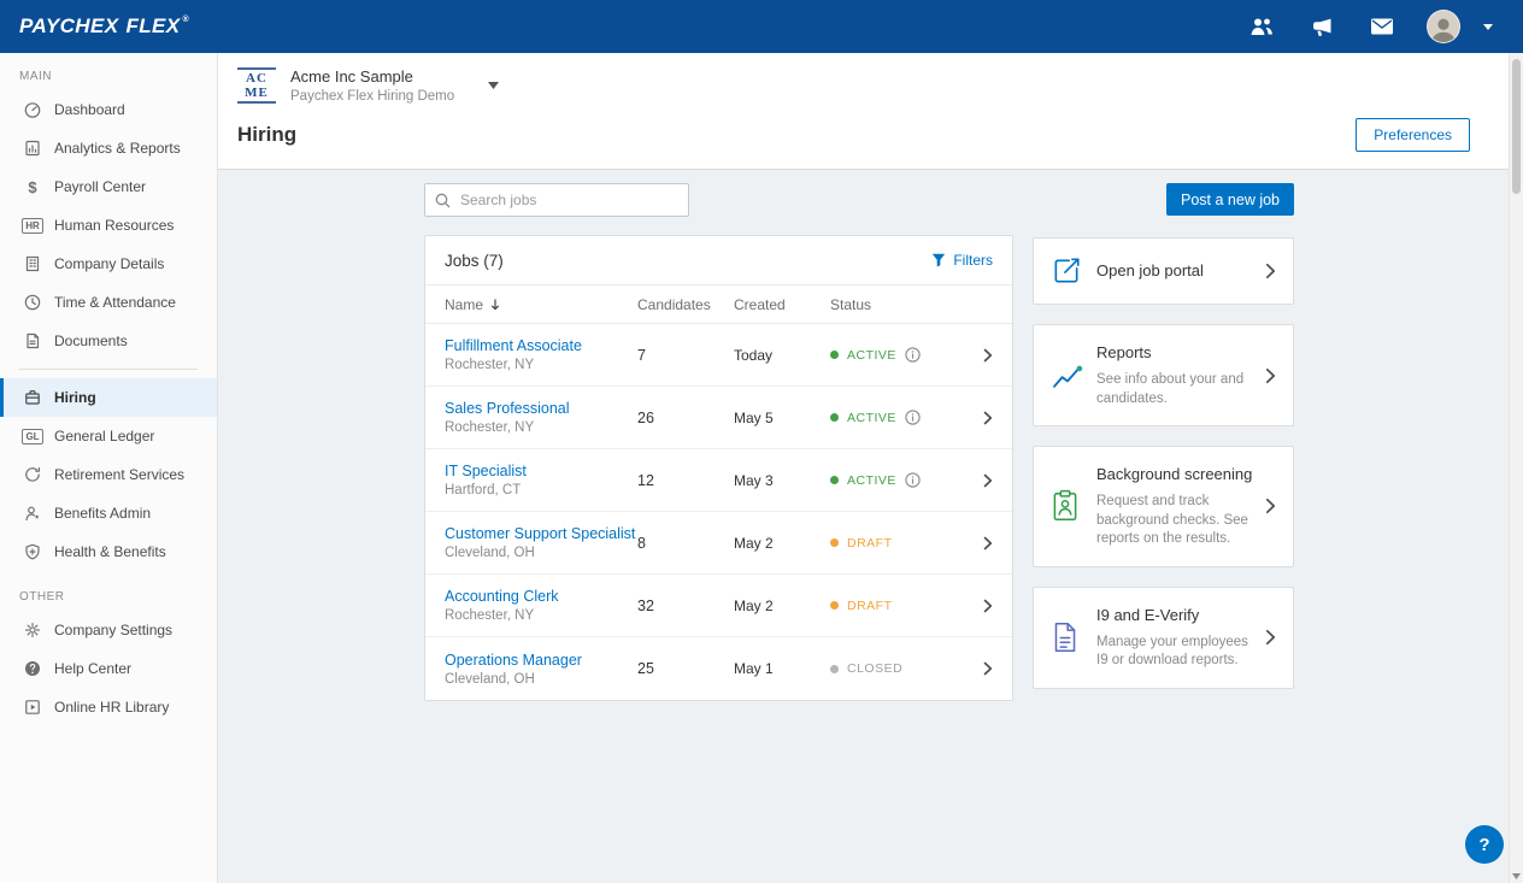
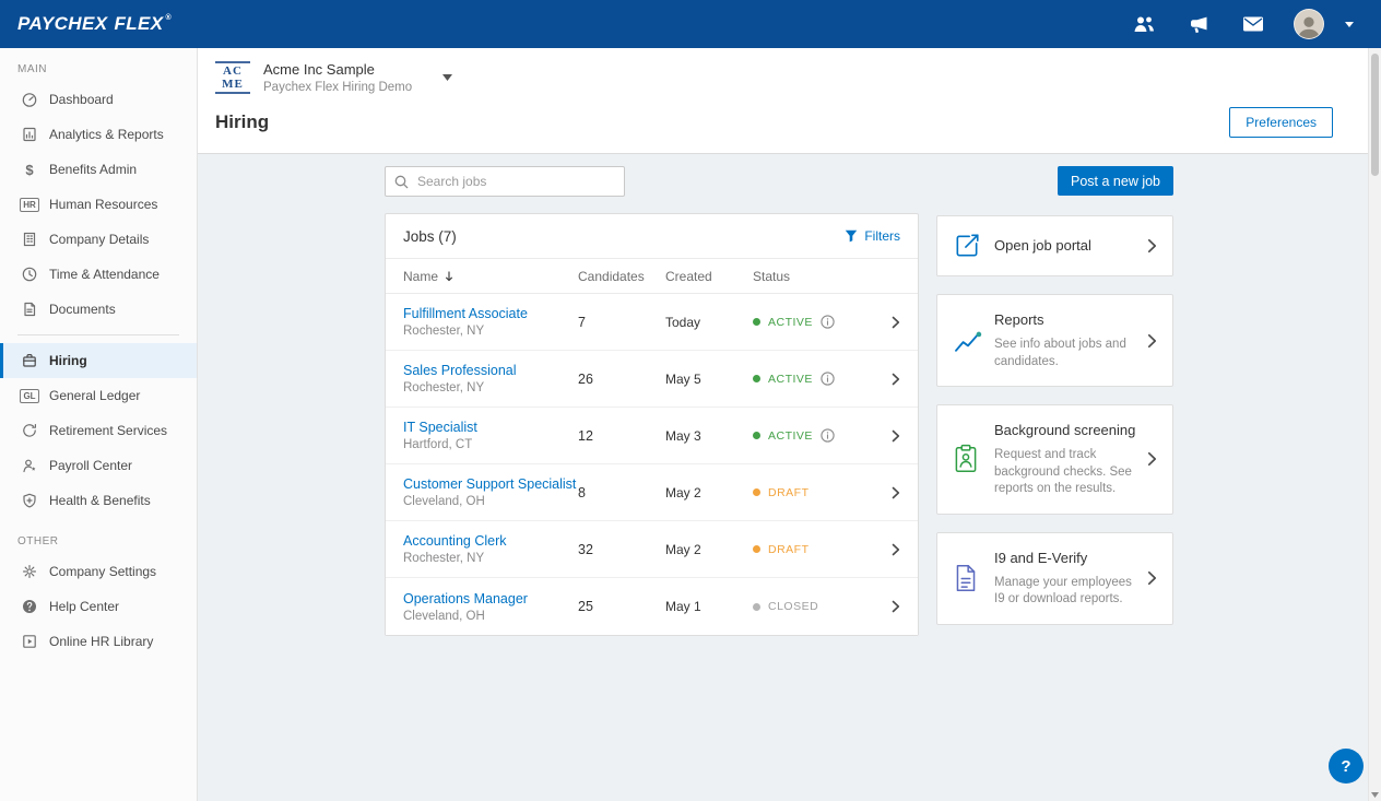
  PAYCHEX
  FLEX
  MAIN
  Dashboard
  Analytics & Reports
  $
- Payroll Center
+ Benefits Admin
  HR
  Human Resources
  Company Details
  Time & Attendance
  Documents
  Hiring
  GL
  General Ledger
  Retirement Services
- Benefits Admin
+ Payroll Center
  Health & Benefits
  OTHER
  Company Settings
  Help Center
  Online HR Library
  AC
  ME
  Acme Inc Sample
  Paychex Flex Hiring Demo
  Hiring
  Preferences
  Search jobs
  Post a new job
  Jobs (7)
  Filters
  Name
  Candidates
  Created
  Status
  Fulfillment Associate
  Rochester, NY
  7
  Today
  ACTIVE
  Sales Professional
  Rochester, NY
  26
  May 5
  ACTIVE
  IT Specialist
  Hartford, CT
  12
  May 3
  ACTIVE
  Customer Support Specialist
  Cleveland, OH
  8
  May 2
  DRAFT
  Accounting Clerk
  Rochester, NY
  32
  May 2
  DRAFT
  Operations Manager
  Cleveland, OH
  25
  May 1
  CLOSED
  Open job portal
  Reports
- See info about your and candidates.
+ See info about jobs and candidates.
  Background screening
  Request and track background checks. See reports on the results.
  I9 and E-Verify
  Manage your employees I9 or download reports.
  ?
